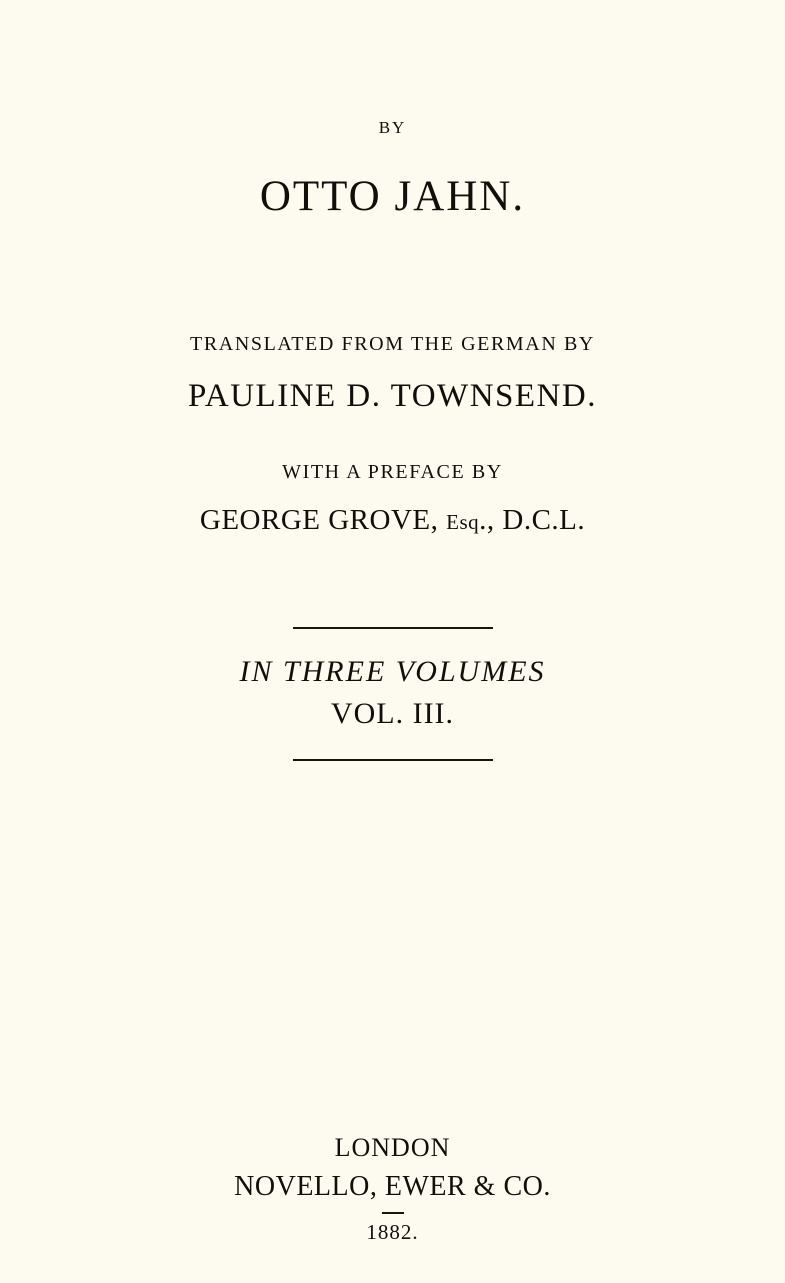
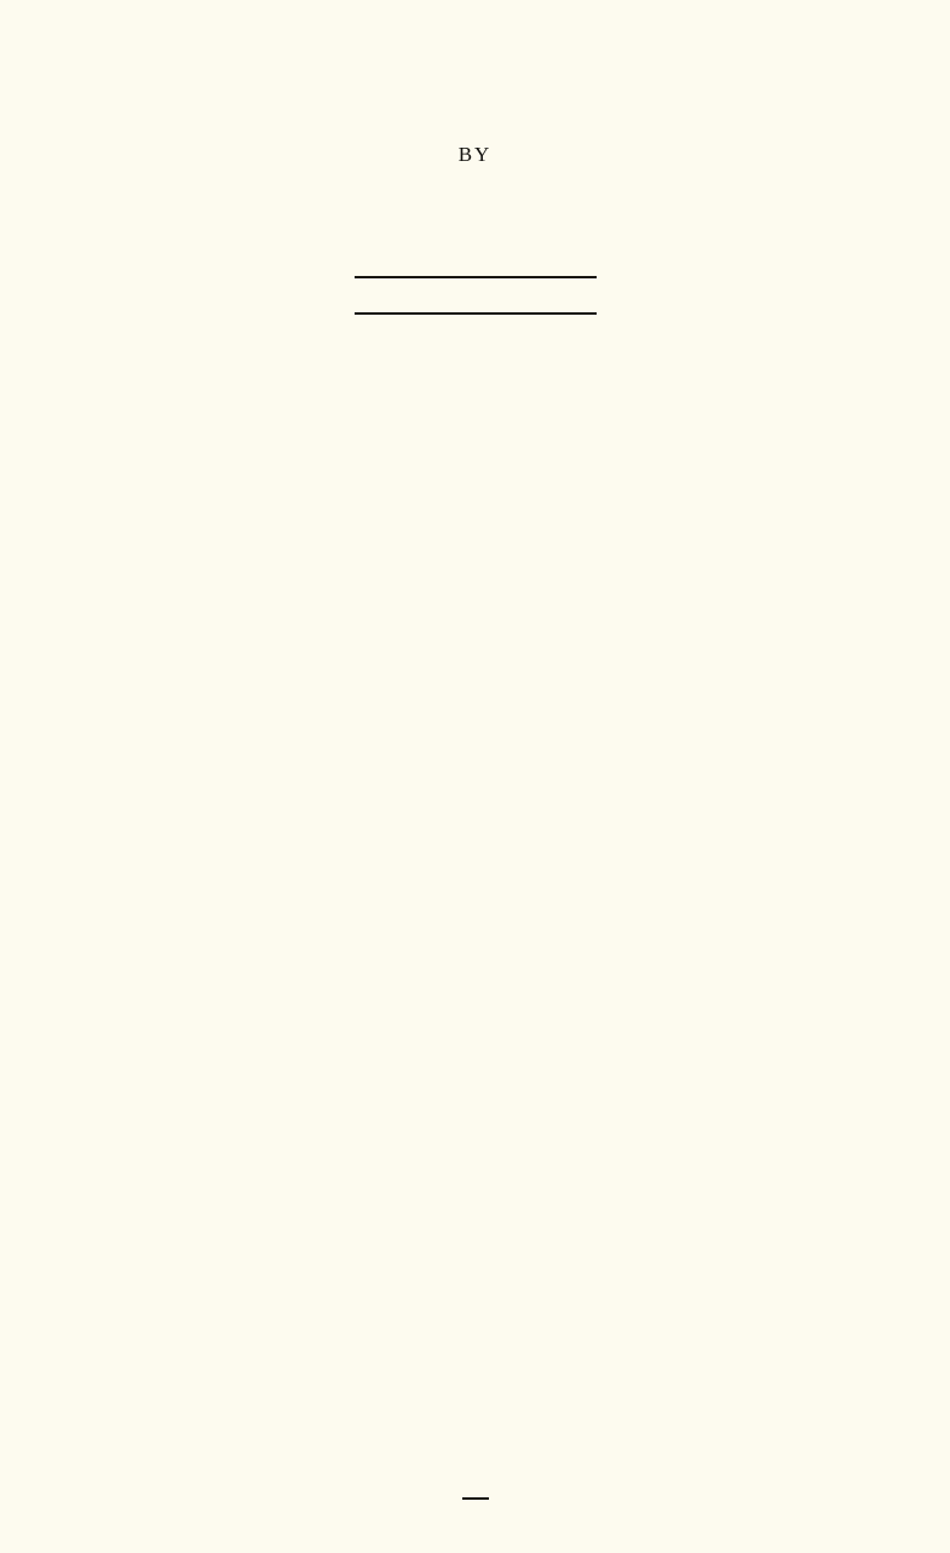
  BY
- OTTO JAHN.
- TRANSLATED FROM THE GERMAN BY
- PAULINE D. TOWNSEND.
- WITH A PREFACE BY
- GEORGE GROVE, Esq., D.C.L.
- IN THREE VOLUMES
- VOL. III.
- LONDON
- NOVELLO, EWER & CO.
- 1882.
